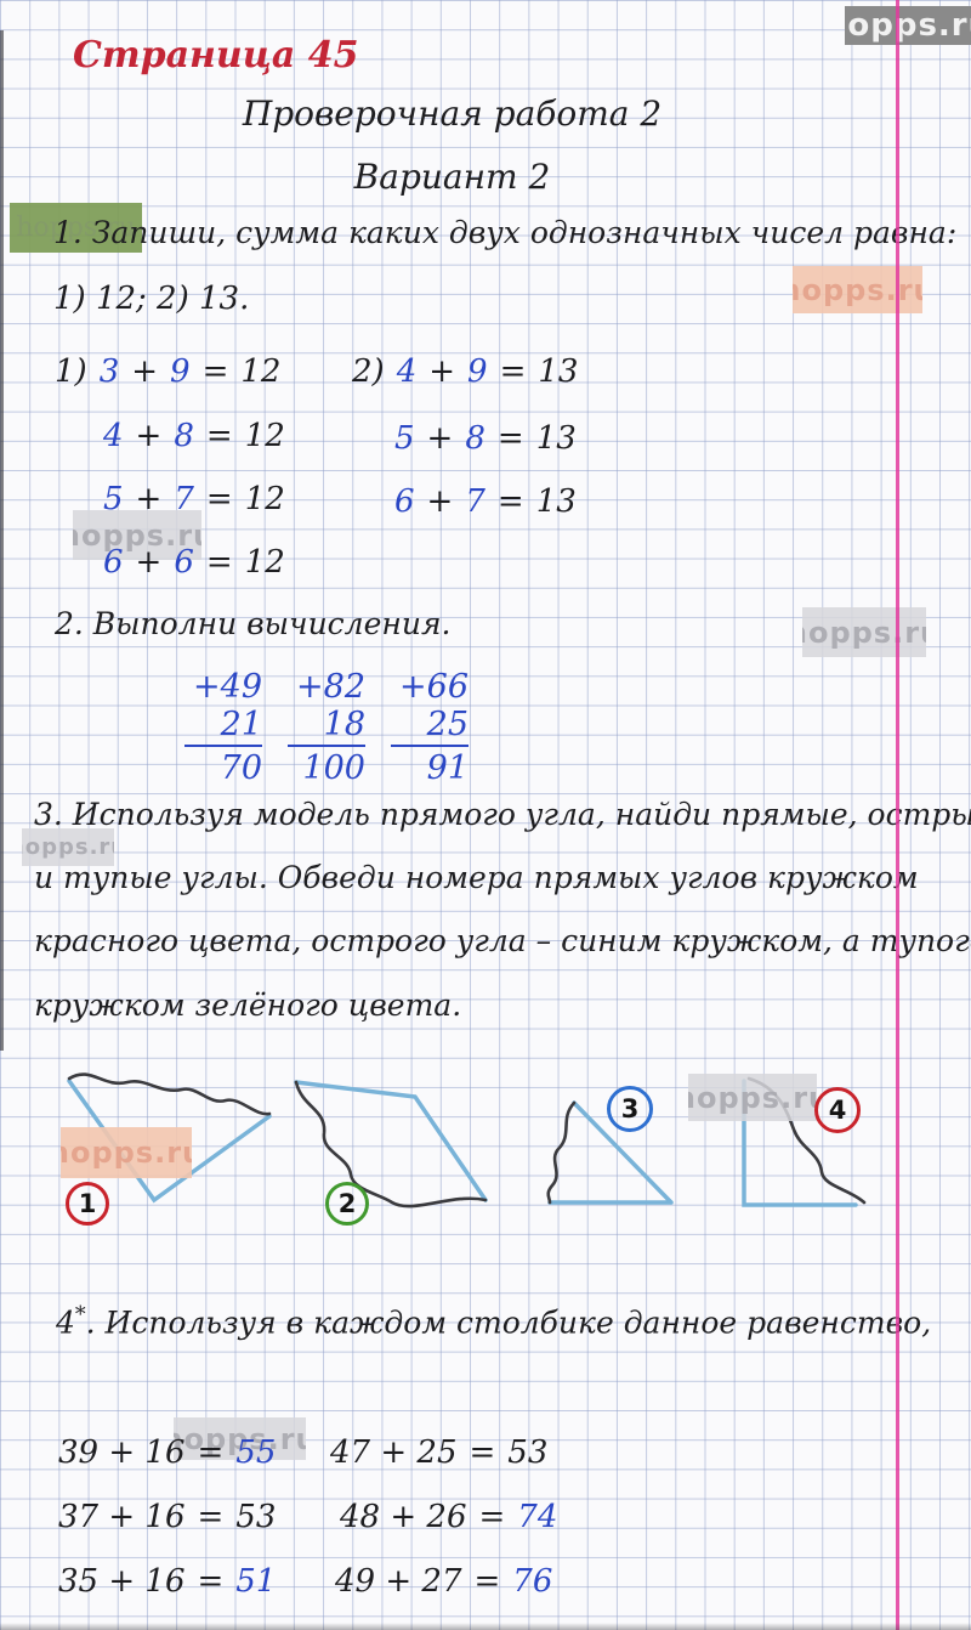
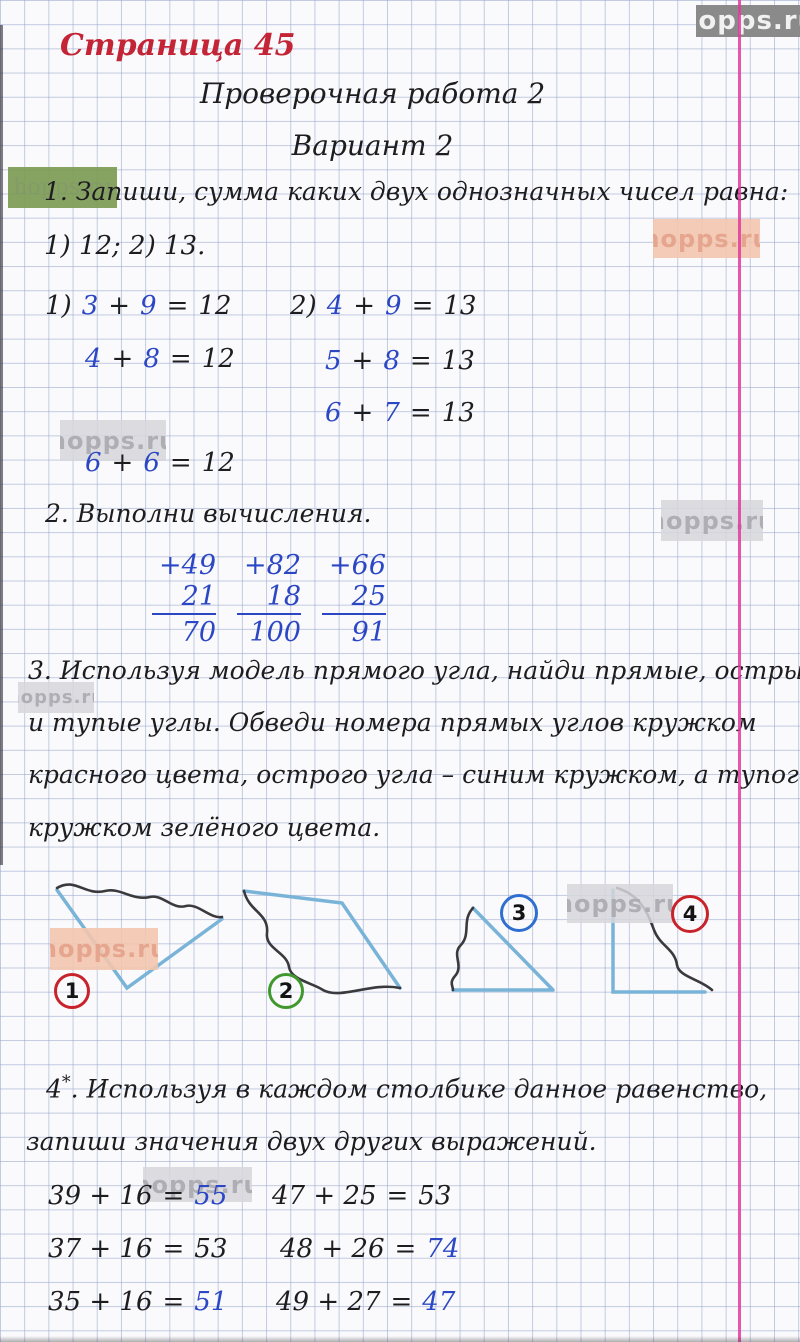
  opps.r
  opps.r
  opps.r
  opps.r
  opps.r
  opps.r
  opps.r
  hopps.r
  hopps.ru
  Страница 45
  Проверочная работа 2
  Вариант 2
  1. Запиши, сумма каких двух однозначных чисел равна:
  1) 12; 2) 13.
  1) 3 + 9 = 12
  4 + 8 = 12
- 5 + 7 = 12
  6 + 6 = 12
  2) 4 + 9 = 13
  5 + 8 = 13
  6 + 7 = 13
  2. Выполни вычисления.
  +49
  21
  70
  +82
  18
  100
  +66
  25
  91
  3. Используя модель прямого угла, найди прямые, остры
  и тупые углы. Обведи номера прямых углов кружком
  красного цвета, острого угла – синим кружком, а тупог
  кружком зелёного цвета.
  1
  2
  3
  4
  4*. Используя в каждом столбике данное равенство,
+ запиши значения двух других выражений.
  39 + 16 = 55
  37 + 16 = 53
  35 + 16 = 51
  47 + 25 = 53
  48 + 26 = 74
- 49 + 27 = 76
+ 49 + 27 = 47
